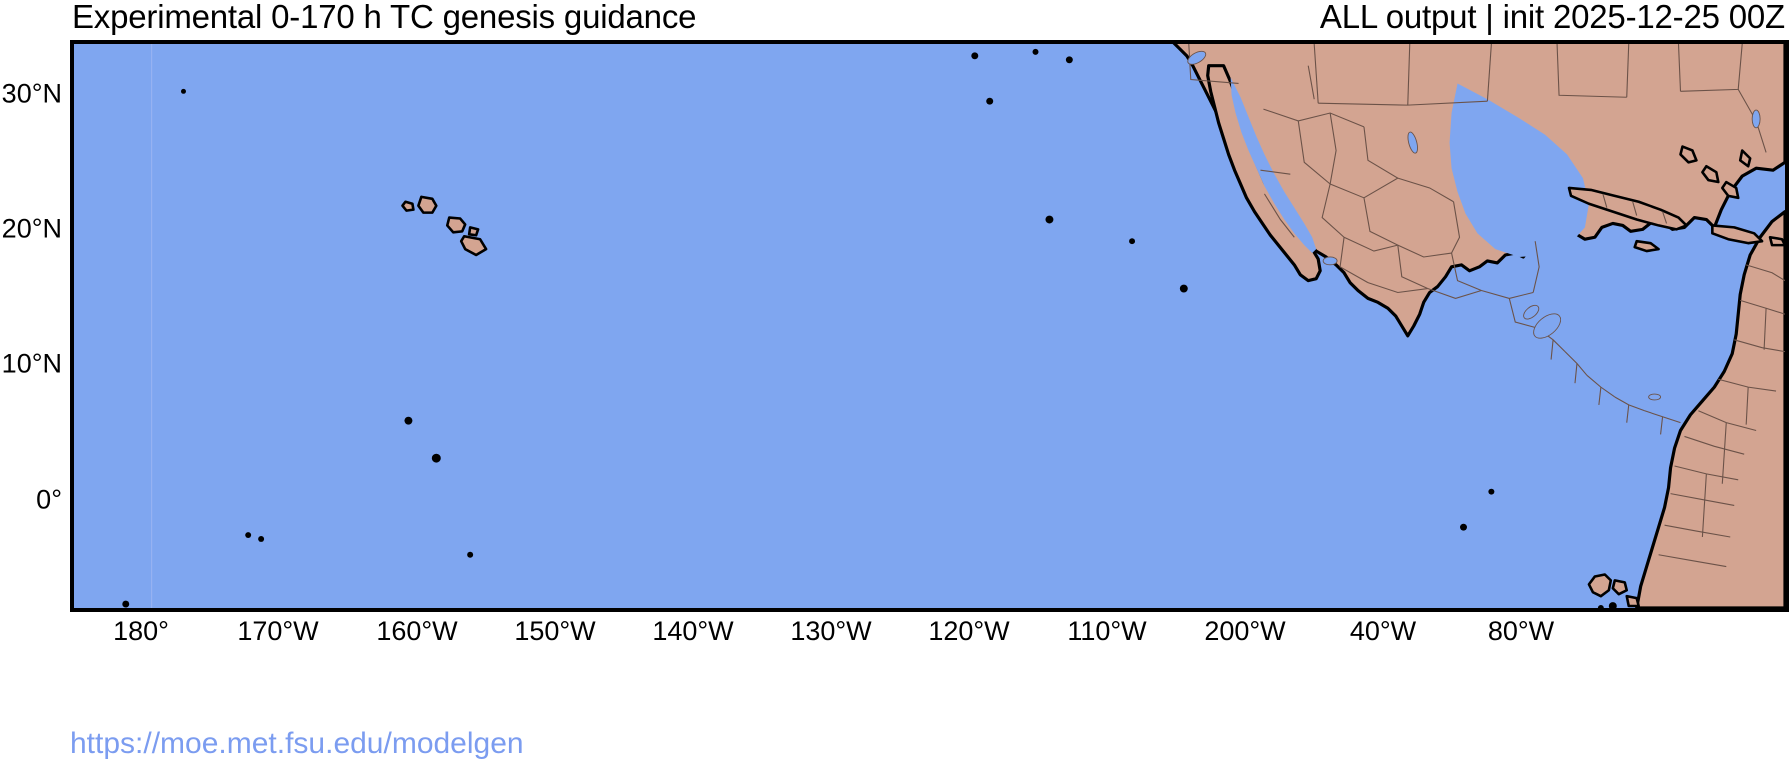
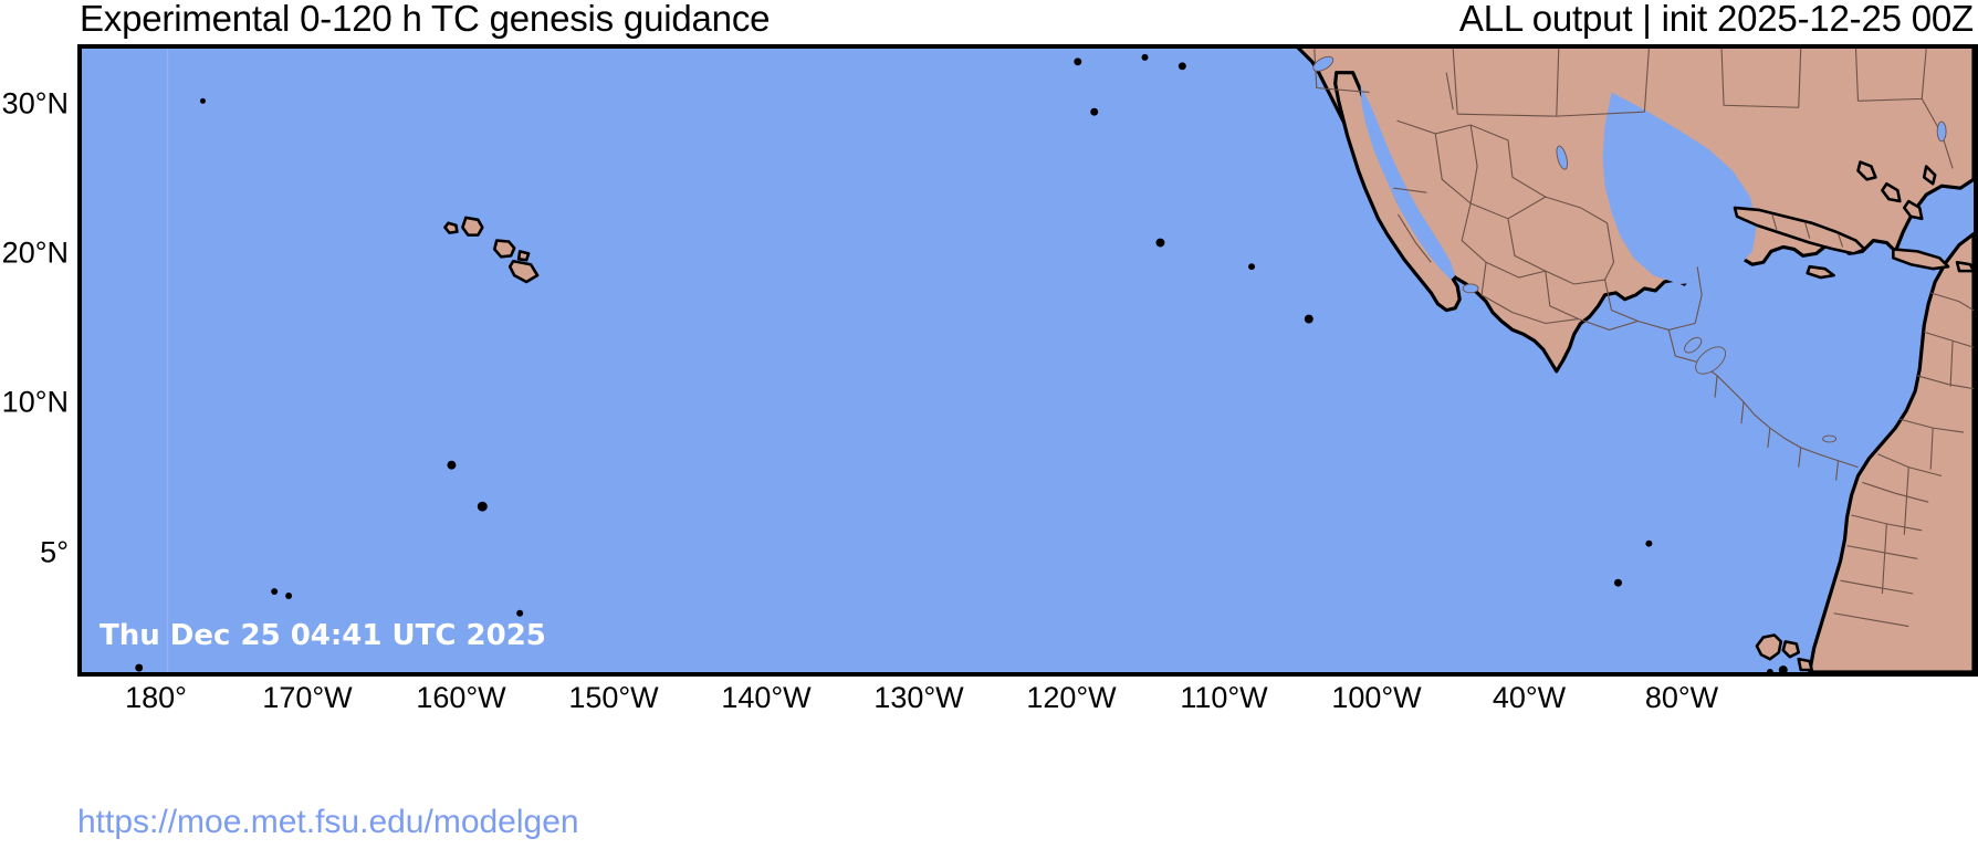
- Experimental 0-170 h TC genesis guidance
+ Experimental 0-120 h TC genesis guidance
  ALL output | init 2025-12-25 00Z
  30°N
  20°N
  10°N
- 0°
+ 5°
+ Thu Dec 25 04:41 UTC 2025
  180°
  170°W
  160°W
  150°W
  140°W
  130°W
  120°W
  110°W
- 200°W
+ 100°W
  40°W
  80°W
  https://moe.met.fsu.edu/modelgen
